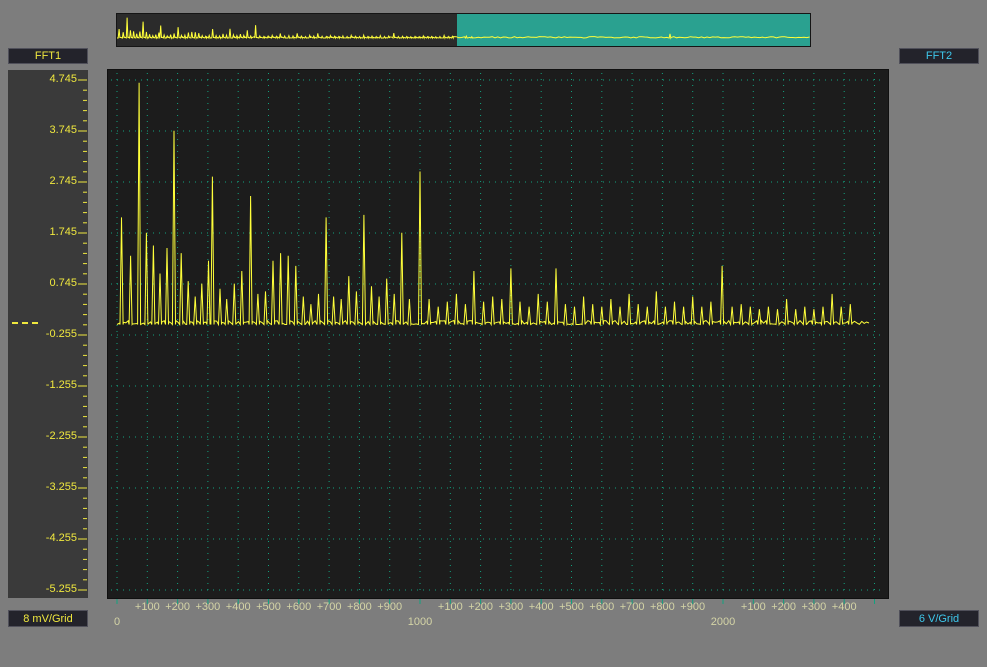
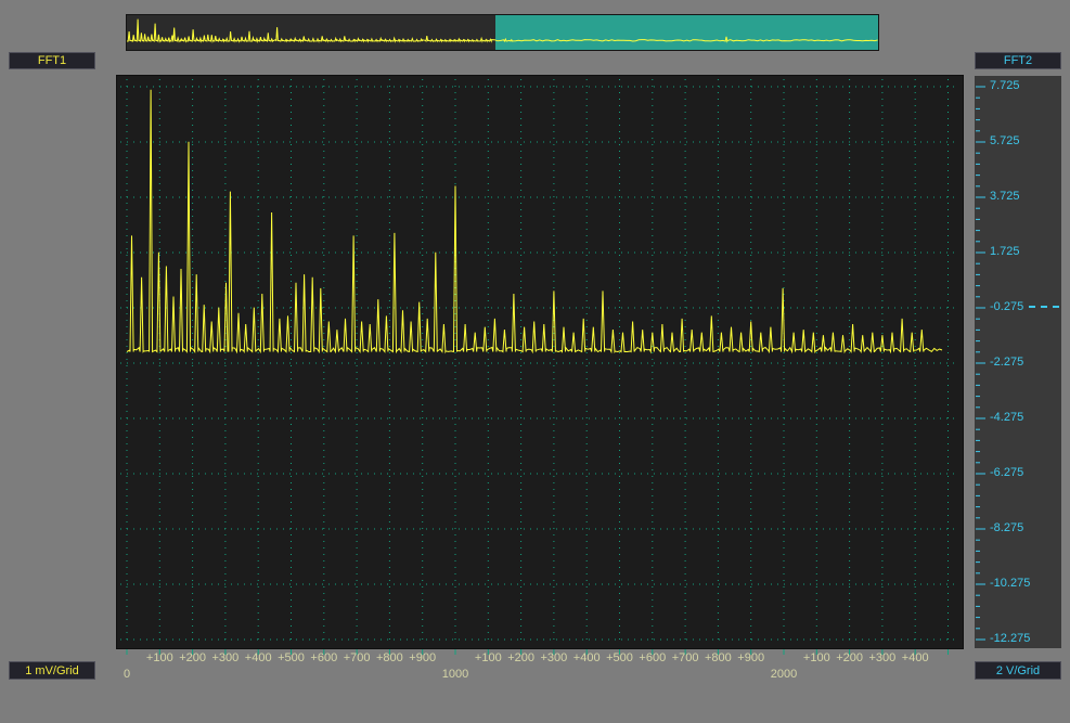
  FFT1
- 4.745
- 3.745
- 2.745
- 1.745
- 0.745
- -0.255
- -1.255
- -2.255
- -3.255
- -4.255
- -5.255
- 8 mV/Grid
+ 1 mV/Grid
  +100
  +200
  +300
  +400
  +500
  +600
  +700
  +800
  +900
  +100
  +200
  +300
  +400
  +500
  +600
  +700
  +800
  +900
  +100
  +200
  +300
  +400
  0
  1000
  2000
  FFT2
+ 7.725
+ 5.725
+ 3.725
+ 1.725
+ -0.275
+ -2.275
+ -4.275
+ -6.275
+ -8.275
+ -10.275
+ -12.275
- 6 V/Grid
+ 2 V/Grid
